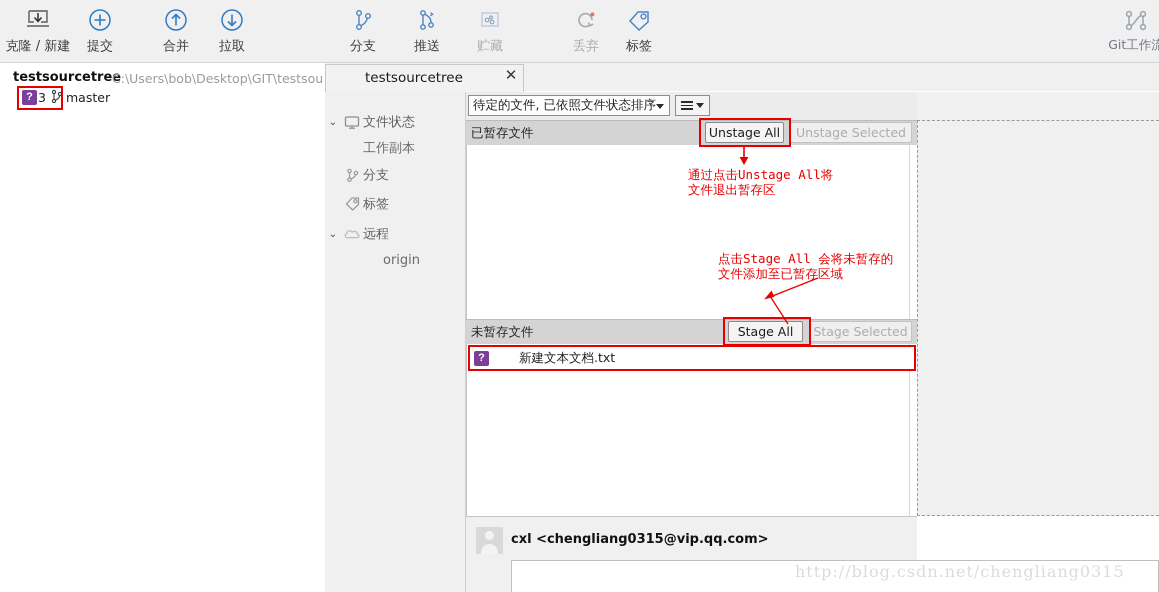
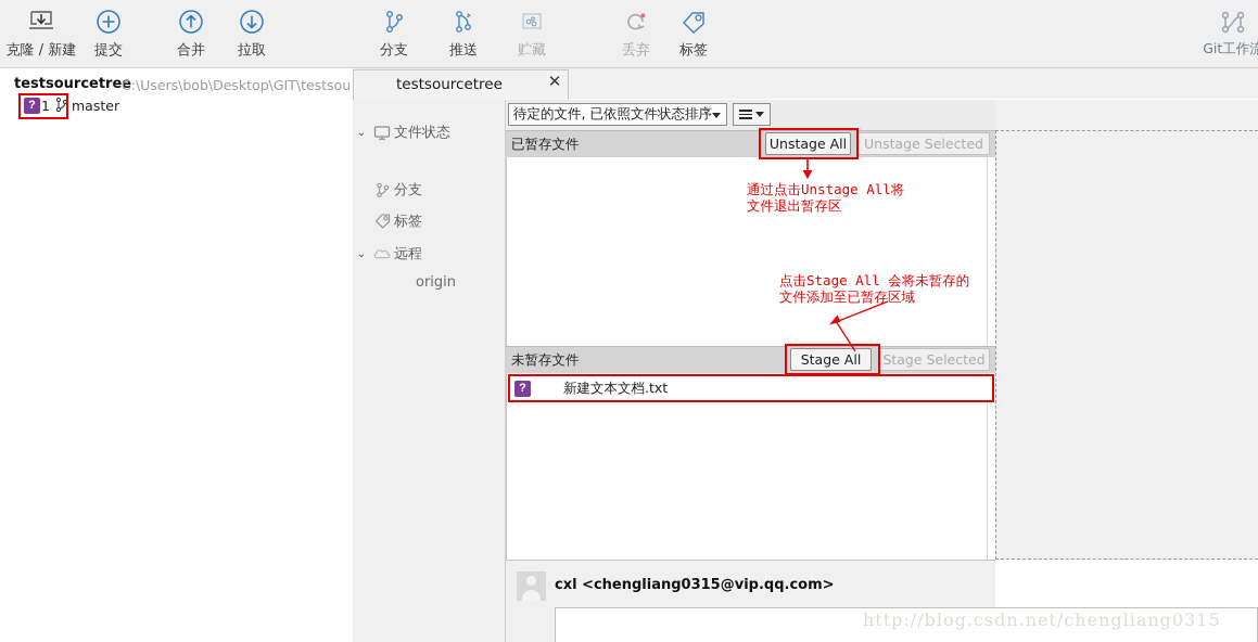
  克隆 / 新建
  提交
  合并
  拉取
  分支
  推送
  贮藏
  丢弃
  标签
  Git工作流
  testsourcetree
  C:\Users\bob\Desktop\GIT\testsou
  ?
- 3
+ 1
  master
  testsourcetree
  ✕
  ⌄
  文件状态
- 工作副本
  分支
  标签
  ⌄
  远程
  origin
  待定的文件, 已依照文件状态排序
  已暂存文件
  Unstage All
  Unstage Selected
  未暂存文件
  Stage All
  Stage Selected
  ?
  新建文本文档.txt
  通过点击Unstage All将
  文件退出暂存区
  点击Stage All 会将未暂存的
  文件添加至已暂存区域
  cxl <chengliang0315@vip.qq.com>
  http://blog.csdn.net/chengliang0315
